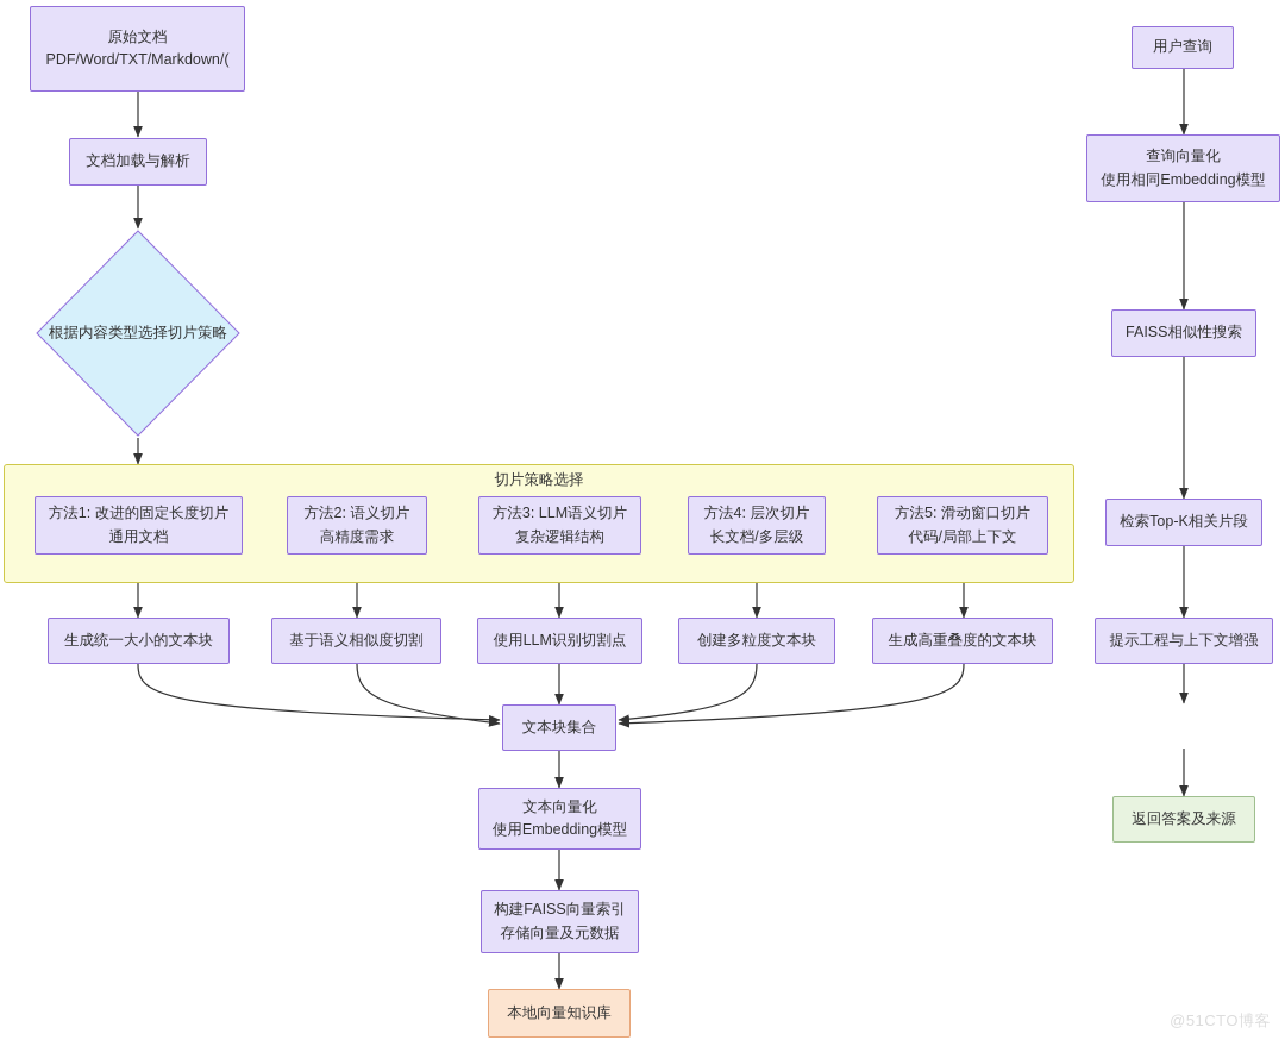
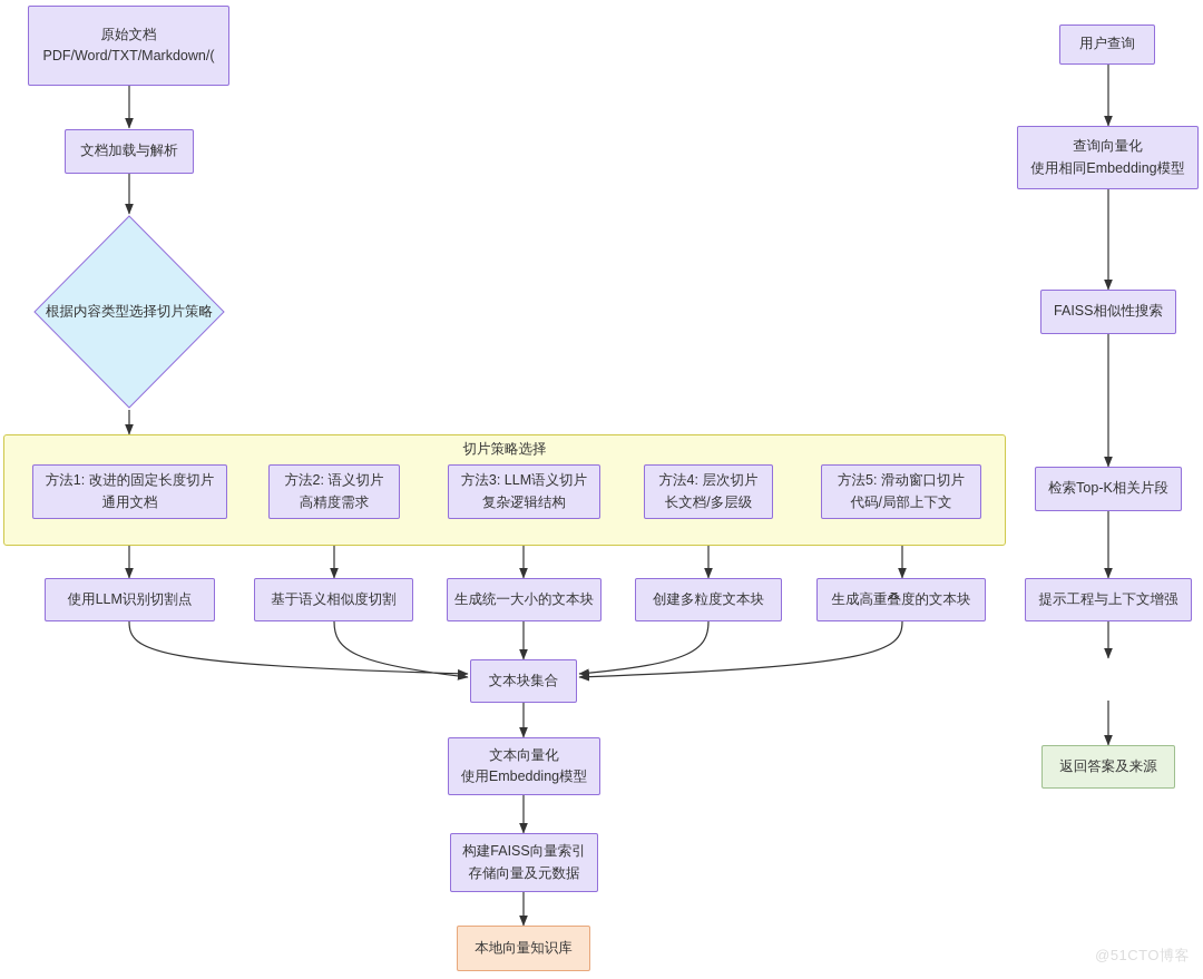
  原始文档
  PDF/Word/TXT/Markdown/(
  文档加载与解析
  根据内容类型选择切片策略
  切片策略选择
  方法1: 改进的固定长度切片
  通用文档
  方法2: 语义切片
  高精度需求
  方法3: LLM语义切片
  复杂逻辑结构
  方法4: 层次切片
  长文档/多层级
  方法5: 滑动窗口切片
  代码/局部上下文
- 生成统一大小的文本块
+ 使用LLM识别切割点
  基于语义相似度切割
- 使用LLM识别切割点
+ 生成统一大小的文本块
  创建多粒度文本块
  生成高重叠度的文本块
  文本块集合
  文本向量化
  使用Embedding模型
  构建FAISS向量索引
  存储向量及元数据
  本地向量知识库
  用户查询
  查询向量化
  使用相同Embedding模型
  FAISS相似性搜索
  检索Top-K相关片段
  提示工程与上下文增强
  返回答案及来源
  @51CTO博客
